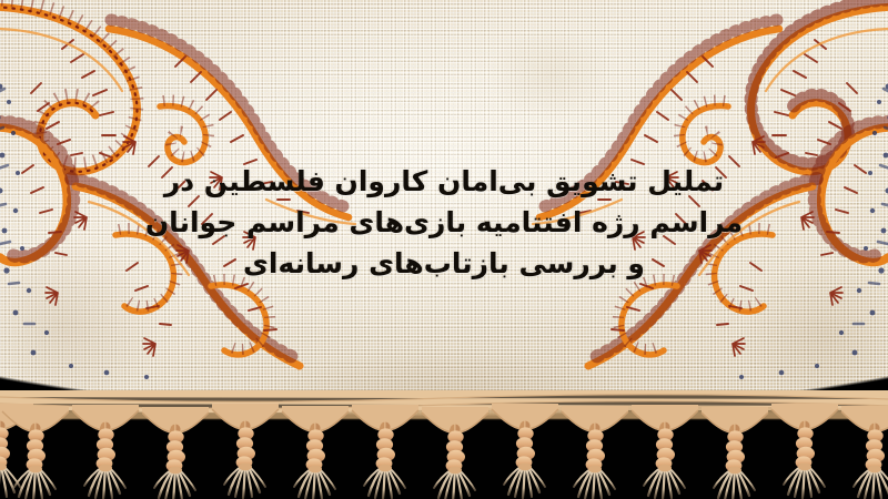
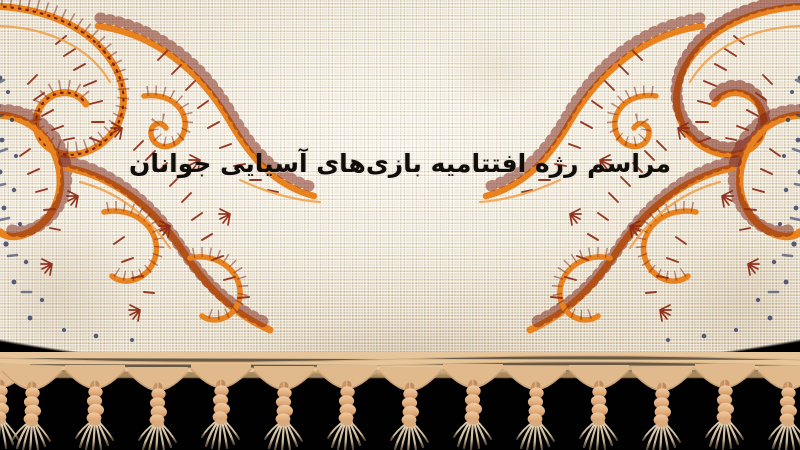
- تملیل تشویق بی‌امان کاروان فلسطین در
- مراسم رژه افتتامیه بازیهای مراسم جوانان
+ مراسم رژه افتتامیه بازی‌های آسیایی جوانان
- و بررسی بازتاب‌های رسانه‌ای
